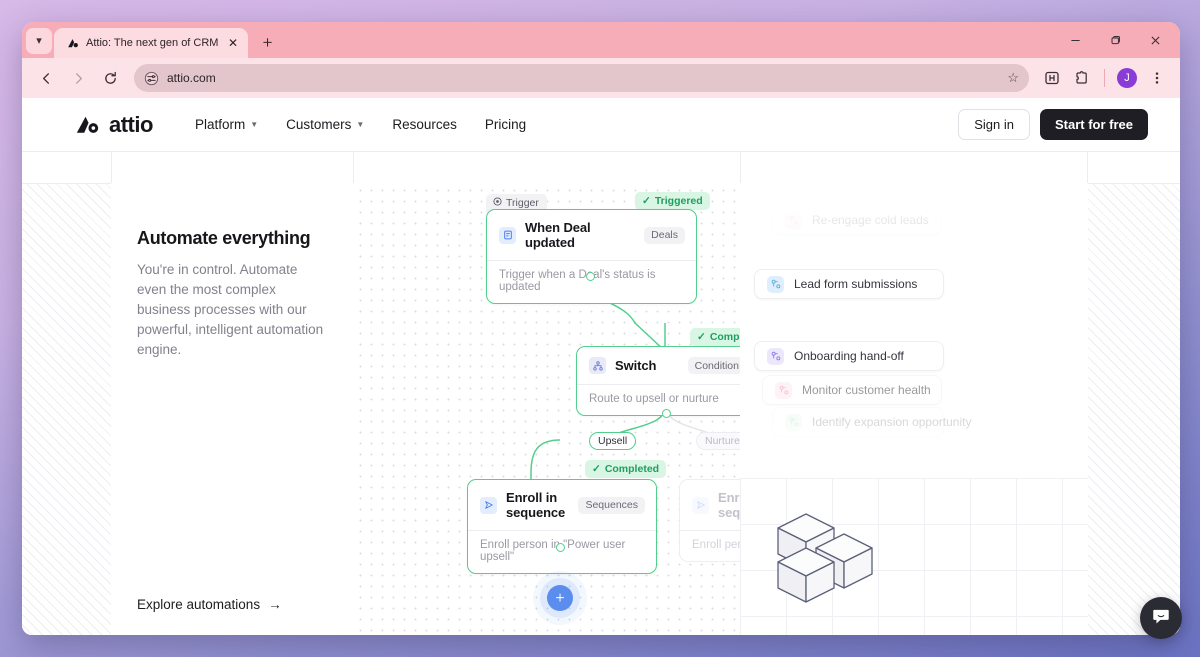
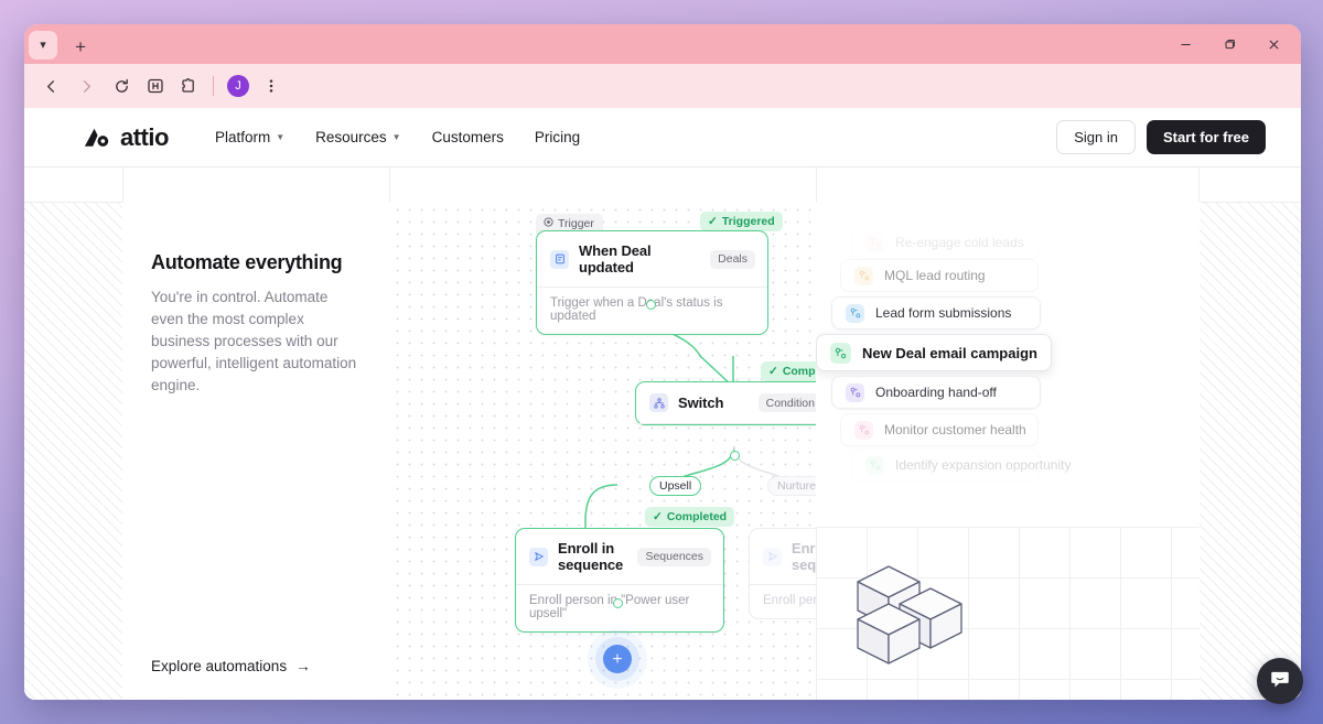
  ▾
- Attio: The next gen of CRM
- ✕
  ＋
- attio.com
- ☆
  J
  attio
  Platform
  ▼
- Customers
+ Resources
  ▼
- Resources
+ Customers
  Pricing
  Sign in
  Start for free
  Automate everything
  You're in control. Automate even the most complex business processes with our powerful, intelligent automation engine.
  Explore automations
  →
  Trigger
  ✓
  Triggered
  When Deal updated
  Deals
  Trigger when a Dal's status is updated
  ✓
  Switch
  Condition
- Route to upsell or nurture
  Upsell
  Nurture
  ✓
  Completed
  Enroll in sequence
  Sequences
  Enroll person i "Power user upsell"
  ＋
+ MQL lead routing
  Lead form submissions
+ New Deal email campaign
  Onboarding hand-off
  Monitor customer health
